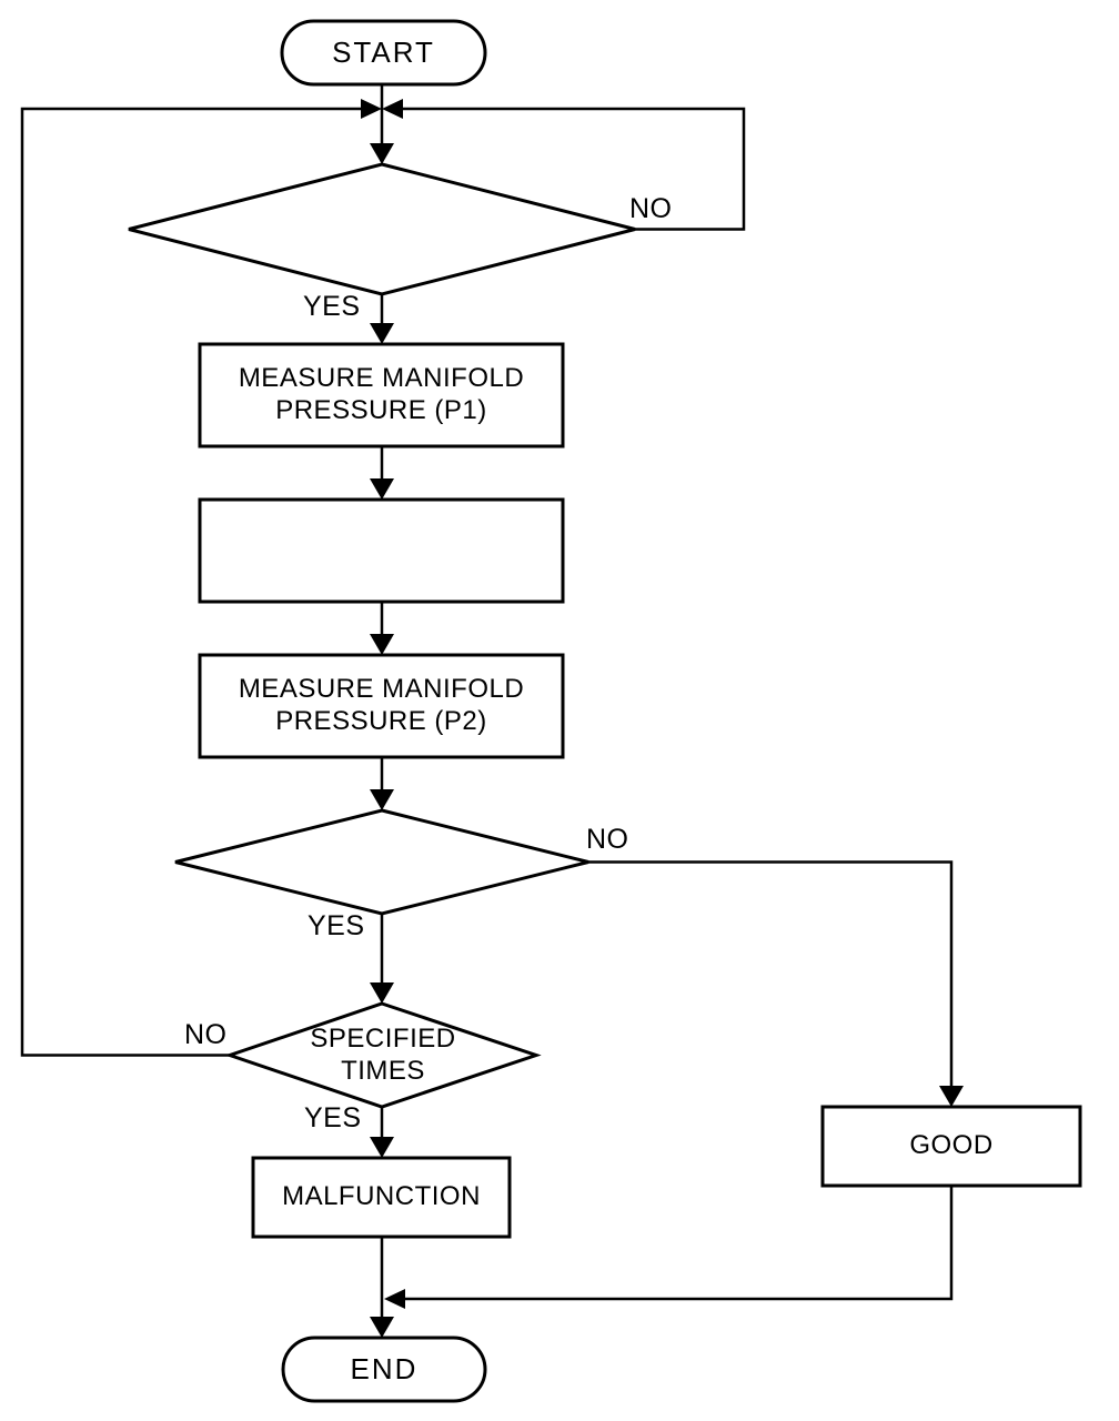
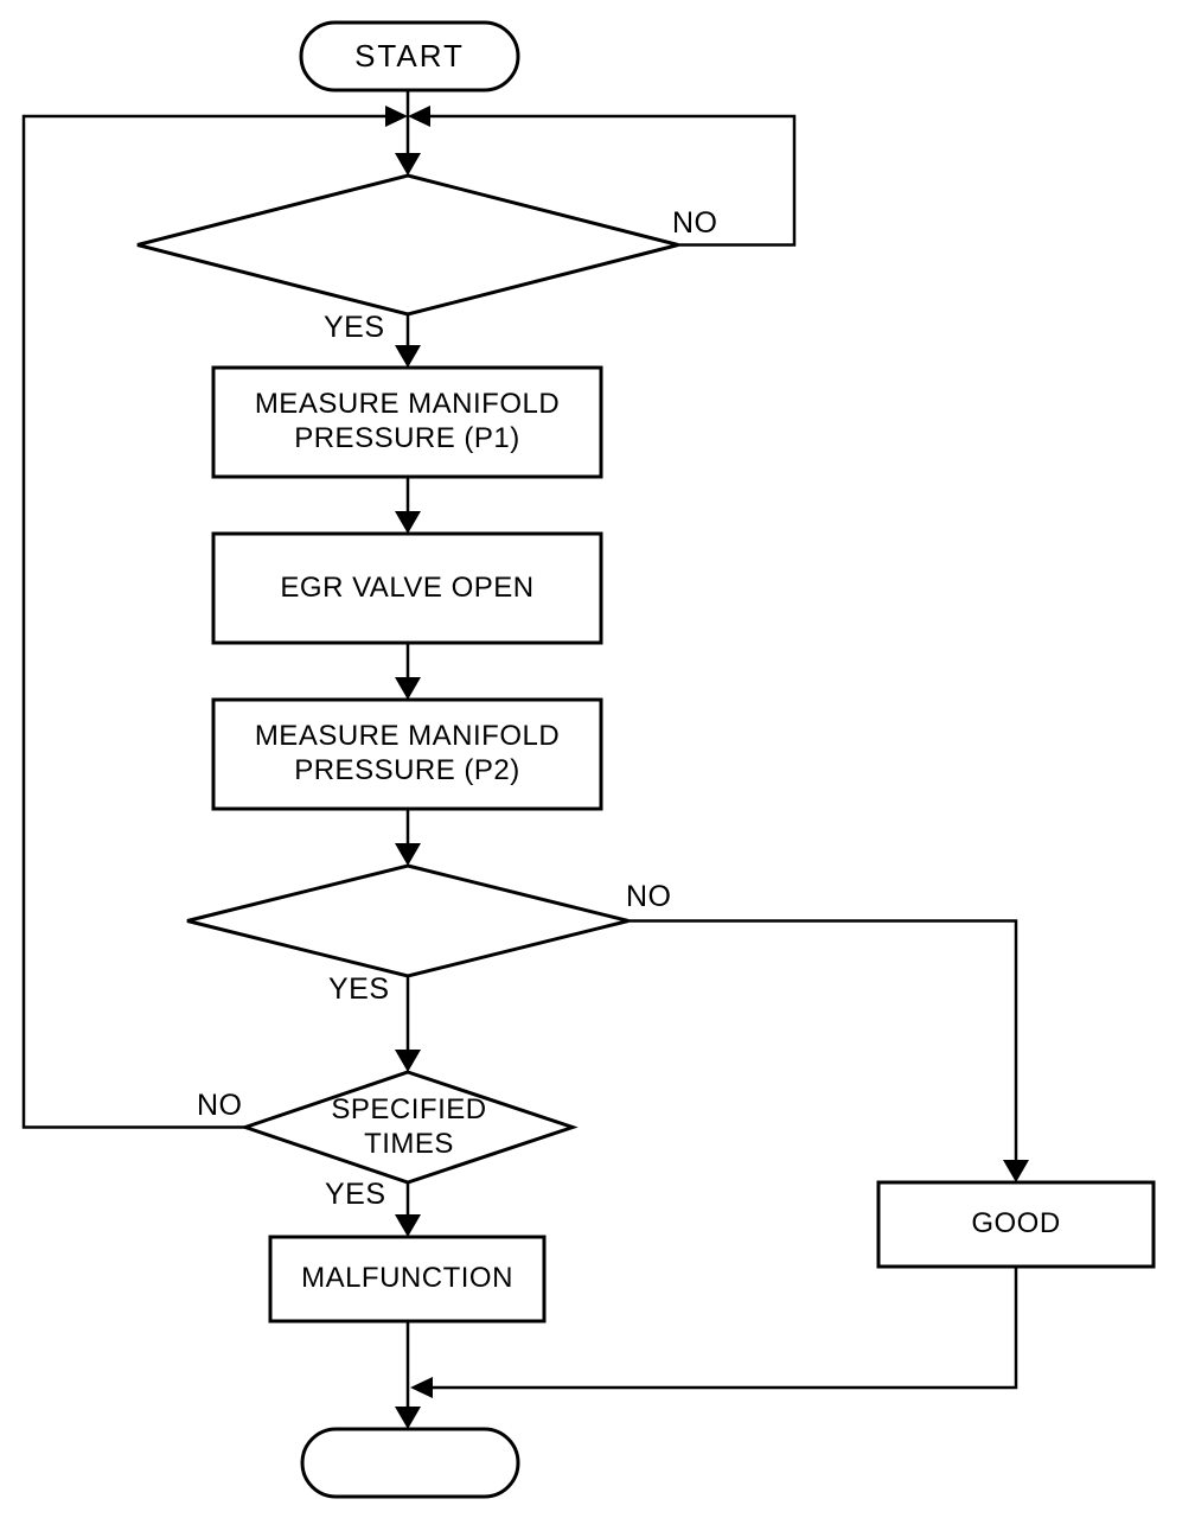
  START
  MEASURE MANIFOLD
  PRESSURE (P1)
+ EGR VALVE OPEN
  MEASURE MANIFOLD
  PRESSURE (P2)
  SPECIFIED
  TIMES
  MALFUNCTION
  GOOD
- END
  NO
  YES
  NO
  YES
  NO
  YES
